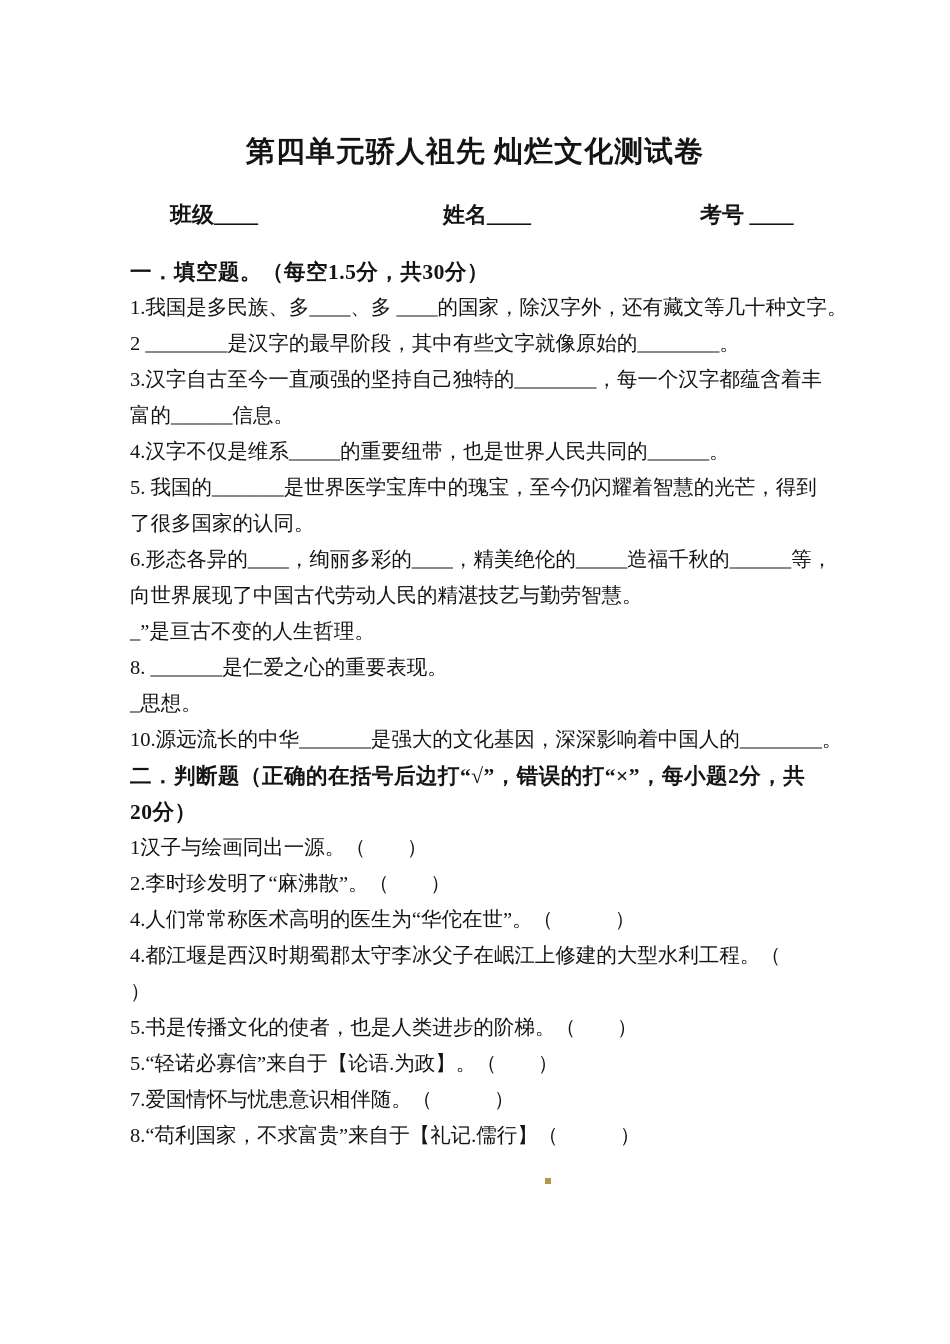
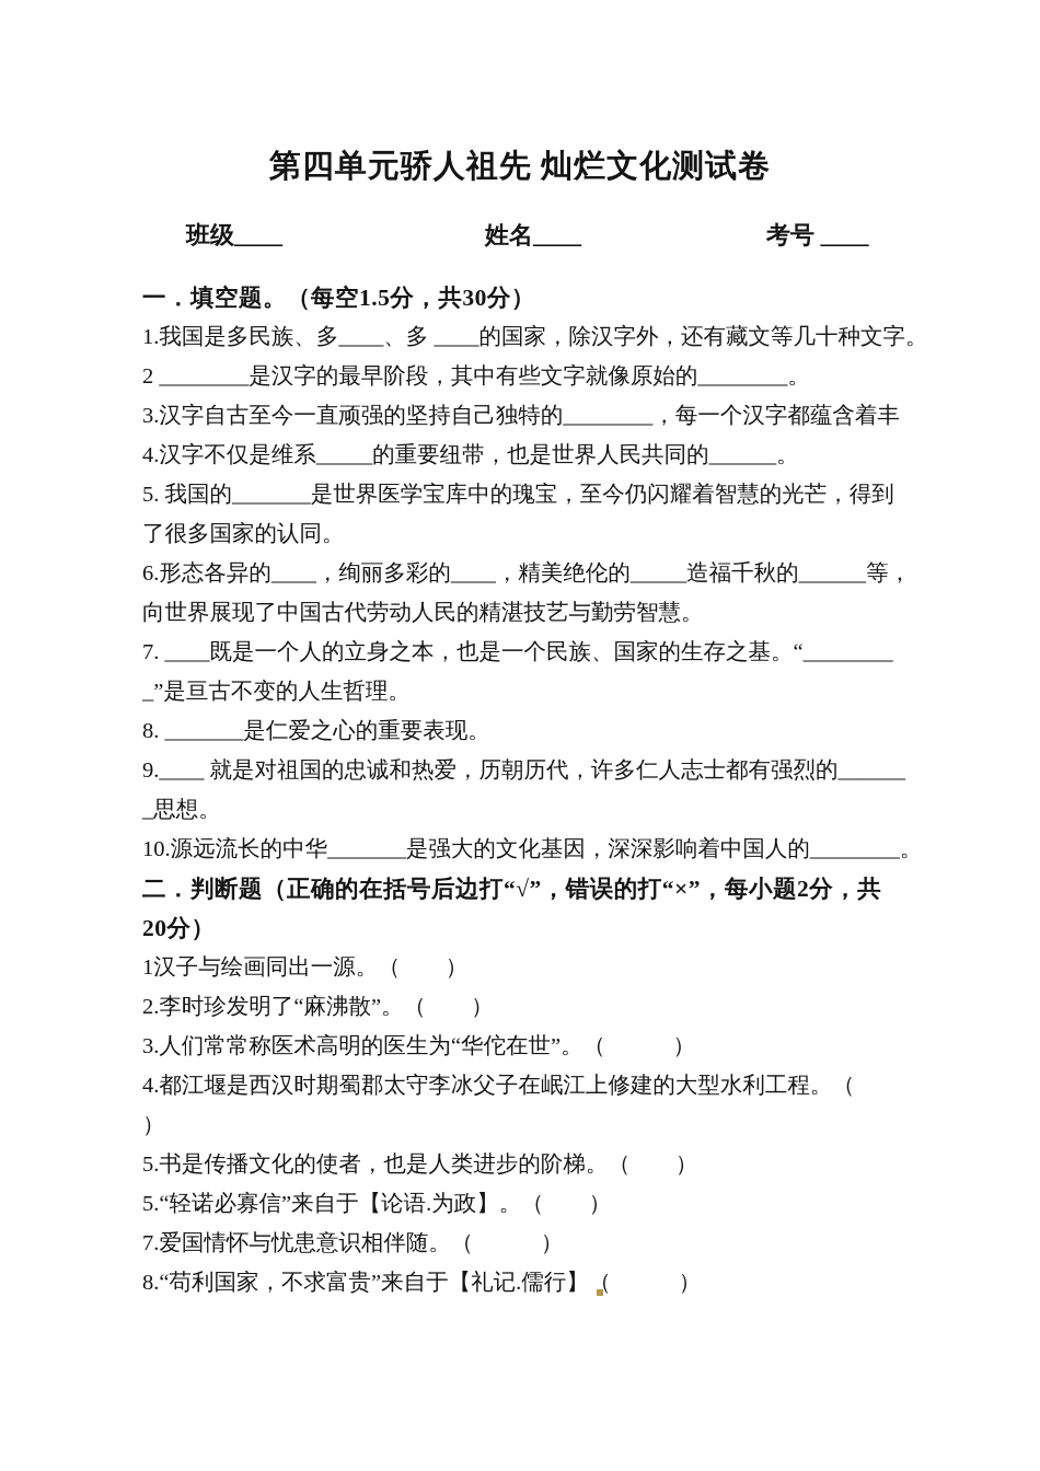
  第四单元骄人祖先 灿烂文化测试卷
  班级____
  姓名____
  考号 ____
  一．填空题。（每空1.5分，共30分）
  1.我国是多民族、多____、多 ____的国家，除汉字外，还有藏文等几十种文字。
  2 ________是汉字的最早阶段，其中有些文字就像原始的________。
  3.汉字自古至今一直顽强的坚持自己独特的________，每一个汉字都蕴含着丰
- 富的______信息。
  4.汉字不仅是维系_____的重要纽带，也是世界人民共同的______。
  5. 我国的_______是世界医学宝库中的瑰宝，至今仍闪耀着智慧的光芒，得到
  了很多国家的认同。
  6.形态各异的____，绚丽多彩的____，精美绝伦的_____造福千秋的______等，
  向世界展现了中国古代劳动人民的精湛技艺与勤劳智慧。
+ 7. ____既是一个人的立身之本，也是一个民族、国家的生存之基。“________
  _”是亘古不变的人生哲理。
  8. _______是仁爱之心的重要表现。
+ 9.____ 就是对祖国的忠诚和热爱，历朝历代，许多仁人志士都有强烈的______
  _思想。
  10.源远流长的中华_______是强大的文化基因，深深影响着中国人的________。
  二．判断题（正确的在括号后边打“√”，错误的打“×”，每小题2分，共
  20分）
  1汉子与绘画同出一源。（ ）
  2.李时珍发明了“麻沸散”。（ ）
- 4.人们常常称医术高明的医生为“华佗在世”。（ ）
+ 3.人们常常称医术高明的医生为“华佗在世”。（ ）
  4.都江堰是西汉时期蜀郡太守李冰父子在岷江上修建的大型水利工程。（
  ）
  5.书是传播文化的使者，也是人类进步的阶梯。（ ）
  5.“轻诺必寡信”来自于【论语.为政】。（ ）
  7.爱国情怀与忧患意识相伴随。（ ）
  8.“苟利国家，不求富贵”来自于【礼记.儒行】（ ）
